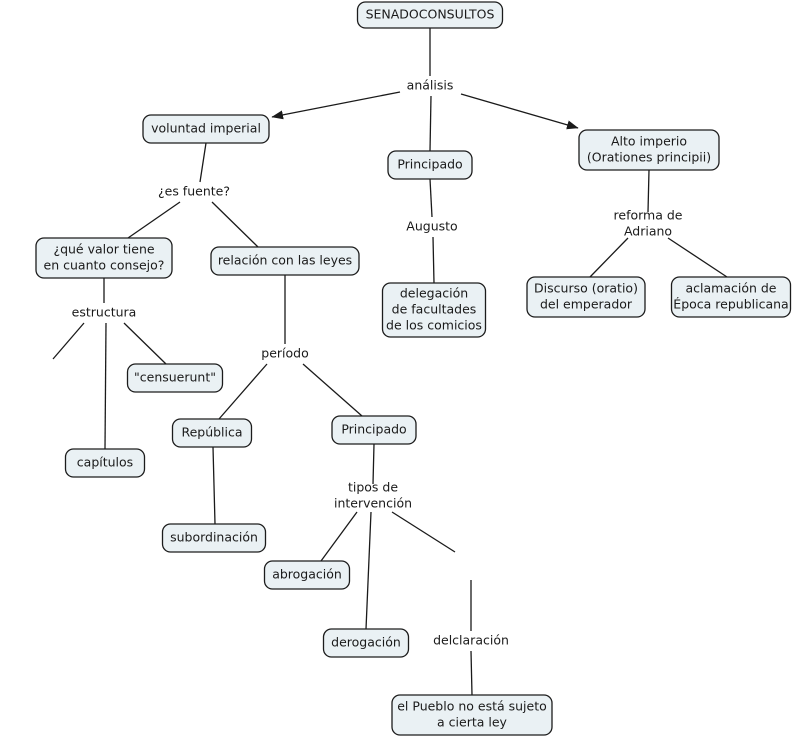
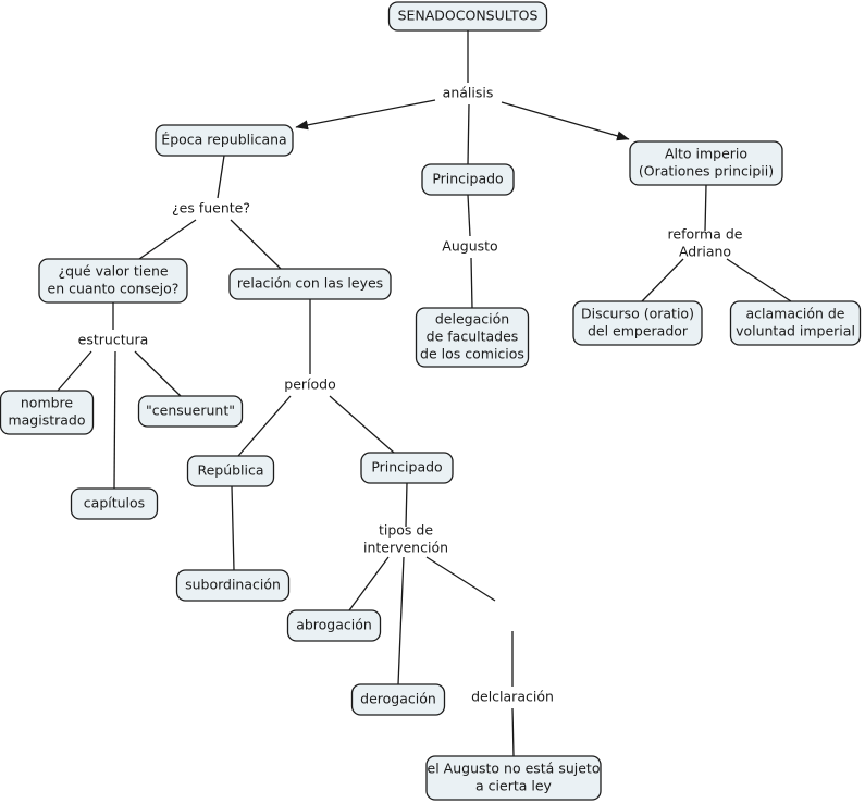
  SENADOCONSULTOS
- voluntad imperial
+ Época republicana
  Principado
  Alto imperio
  (Orationes principii)
  ¿qué valor tiene
  en cuanto consejo?
  relación con las leyes
  delegación
  de facultades
  de los comicios
  Discurso (oratio)
  del emperador
  aclamación de
- Época republicana
+ voluntad imperial
+ nombre
+ magistrado
  "censuerunt"
  capítulos
  República
  Principado
  subordinación
  abrogación
  derogación
- el Pueblo no está sujeto
+ el Augusto no está sujeto
  a cierta ley
  análisis
  ¿es fuente?
  Augusto
  reforma de
  Adriano
  estructura
  período
  tipos de
  intervención
  delclaración
